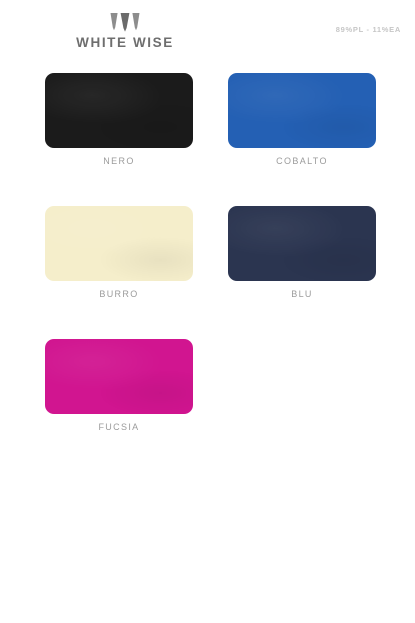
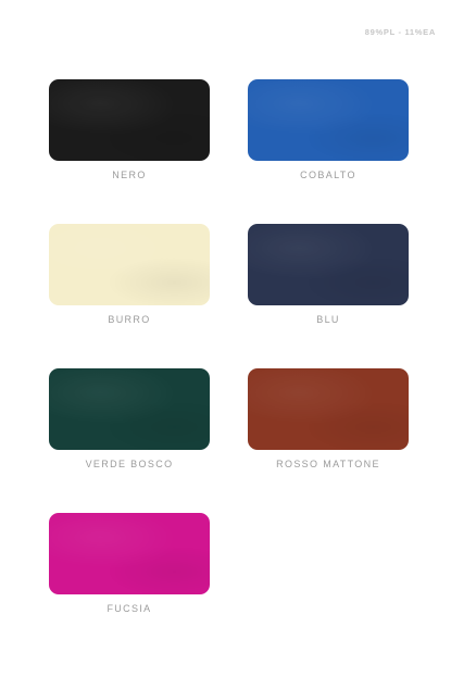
- WHITE WISE
  89%PL - 11%EA
  NERO
  COBALTO
  BURRO
  BLU
+ VERDE BOSCO
+ ROSSO MATTONE
  FUCSIA
